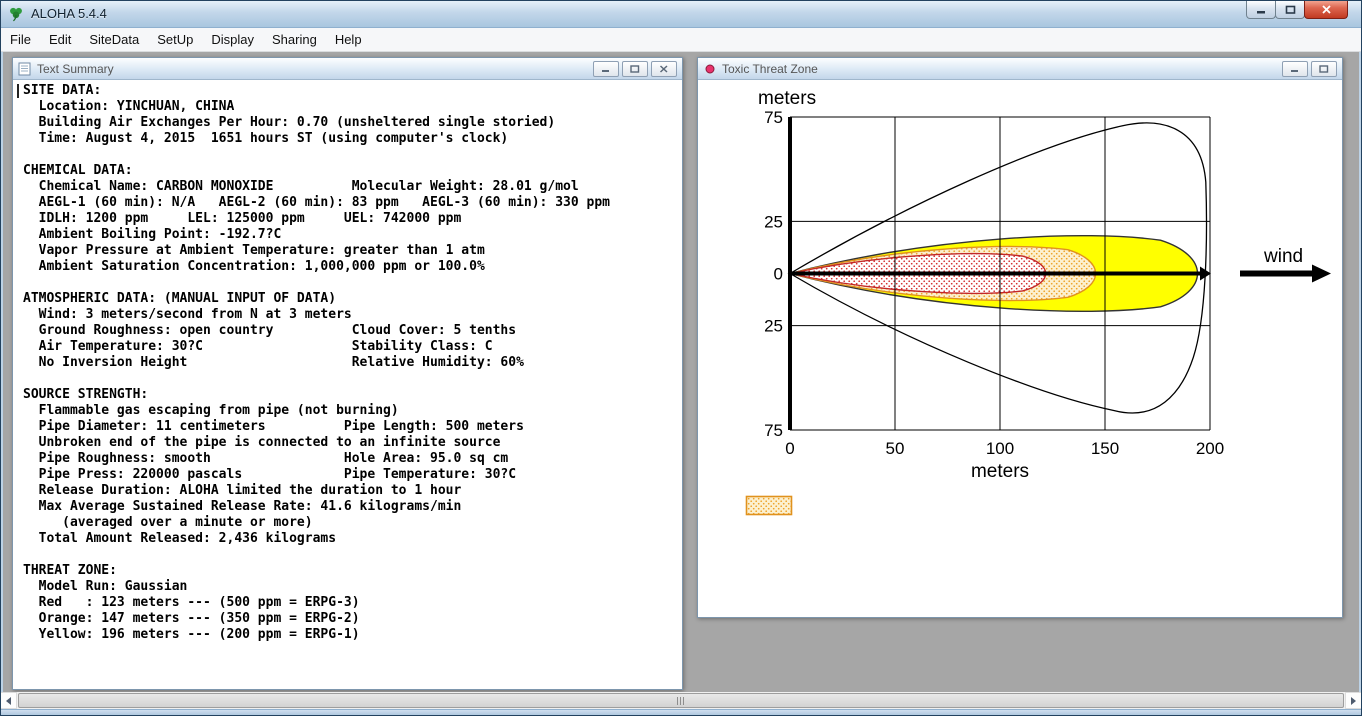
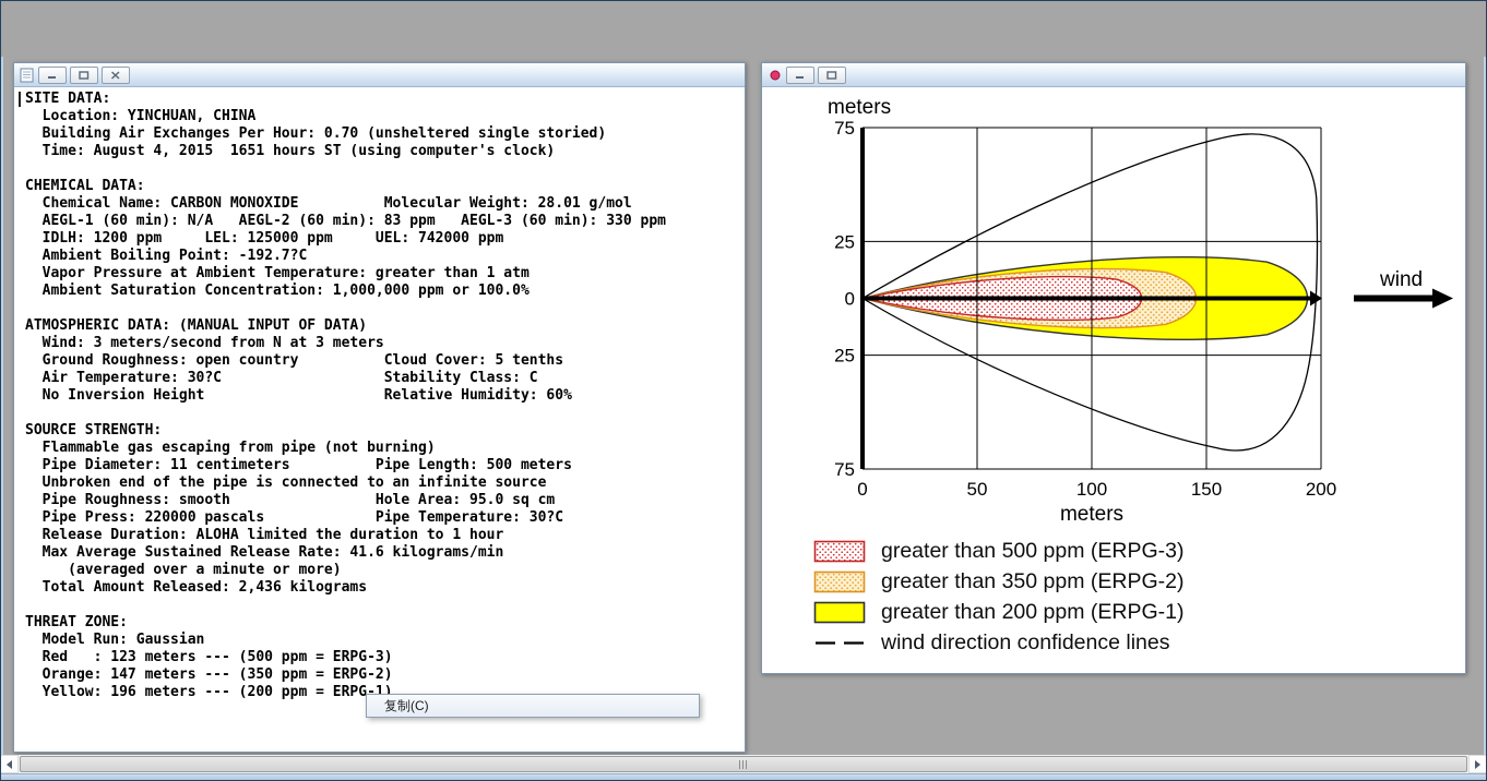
- ALOHA 5.4.4
- File
- Edit
- SiteData
- SetUp
- Display
- Sharing
- Help
- Text Summary
  SITE DATA:
  Location: YINCHUAN, CHINA
  Building Air Exchanges Per Hour: 0.70 (unsheltered single storied)
  Time: August 4, 2015 1651 hours ST (using computer's clock)
  CHEMICAL DATA:
  Chemical Name: CARBON MONOXIDE Molecular Weight: 28.01 g/mol
  AEGL-1 (60 min): N/A AEGL-2 (60 min): 83 ppm AEGL-3 (60 min): 330 ppm
  IDLH: 1200 ppm LEL: 125000 ppm UEL: 742000 ppm
  Ambient Boiling Point: -192.7?C
  Vapor Pressure at Ambient Temperature: greater than 1 atm
  Ambient Saturation Concentration: 1,000,000 ppm or 100.0%
  ATMOSPHERIC DATA: (MANUAL INPUT OF DATA)
  Wind: 3 meters/second from N at 3 meters
  Ground Roughness: open country Cloud Cover: 5 tenths
  Air Temperature: 30?C Stability Class: C
  No Inversion Height Relative Humidity: 60%
  SOURCE STRENGTH:
  Flammable gas escaping from pipe (not burning)
  Pipe Diameter: 11 centimeters Pipe Length: 500 meters
  Unbroken end of the pipe is connected to an infinite source
  Pipe Roughness: smooth Hole Area: 95.0 sq cm
  Pipe Press: 220000 pascals Pipe Temperature: 30?C
  Release Duration: ALOHA limited the duration to 1 hour
  Max Average Sustained Release Rate: 41.6 kilograms/min
  (averaged over a minute or more)
  Total Amount Released: 2,436 kilograms
  THREAT ZONE:
  Model Run: Gaussian
  Red : 123 meters --- (500 ppm = ERPG-3)
  Orange: 147 meters --- (350 ppm = ERPG-2)
  Yellow: 196 meters --- (200 ppm = ERPG-1)
- Toxic Threat Zone
  0
  50
  100
  150
  200
  75
  25
  0
  25
  75
  meters
  meters
  wind
+ greater than 500 ppm (ERPG-3)
+ greater than 350 ppm (ERPG-2)
+ greater than 200 ppm (ERPG-1)
+ wind direction confidence lines
+ 复制(C)
